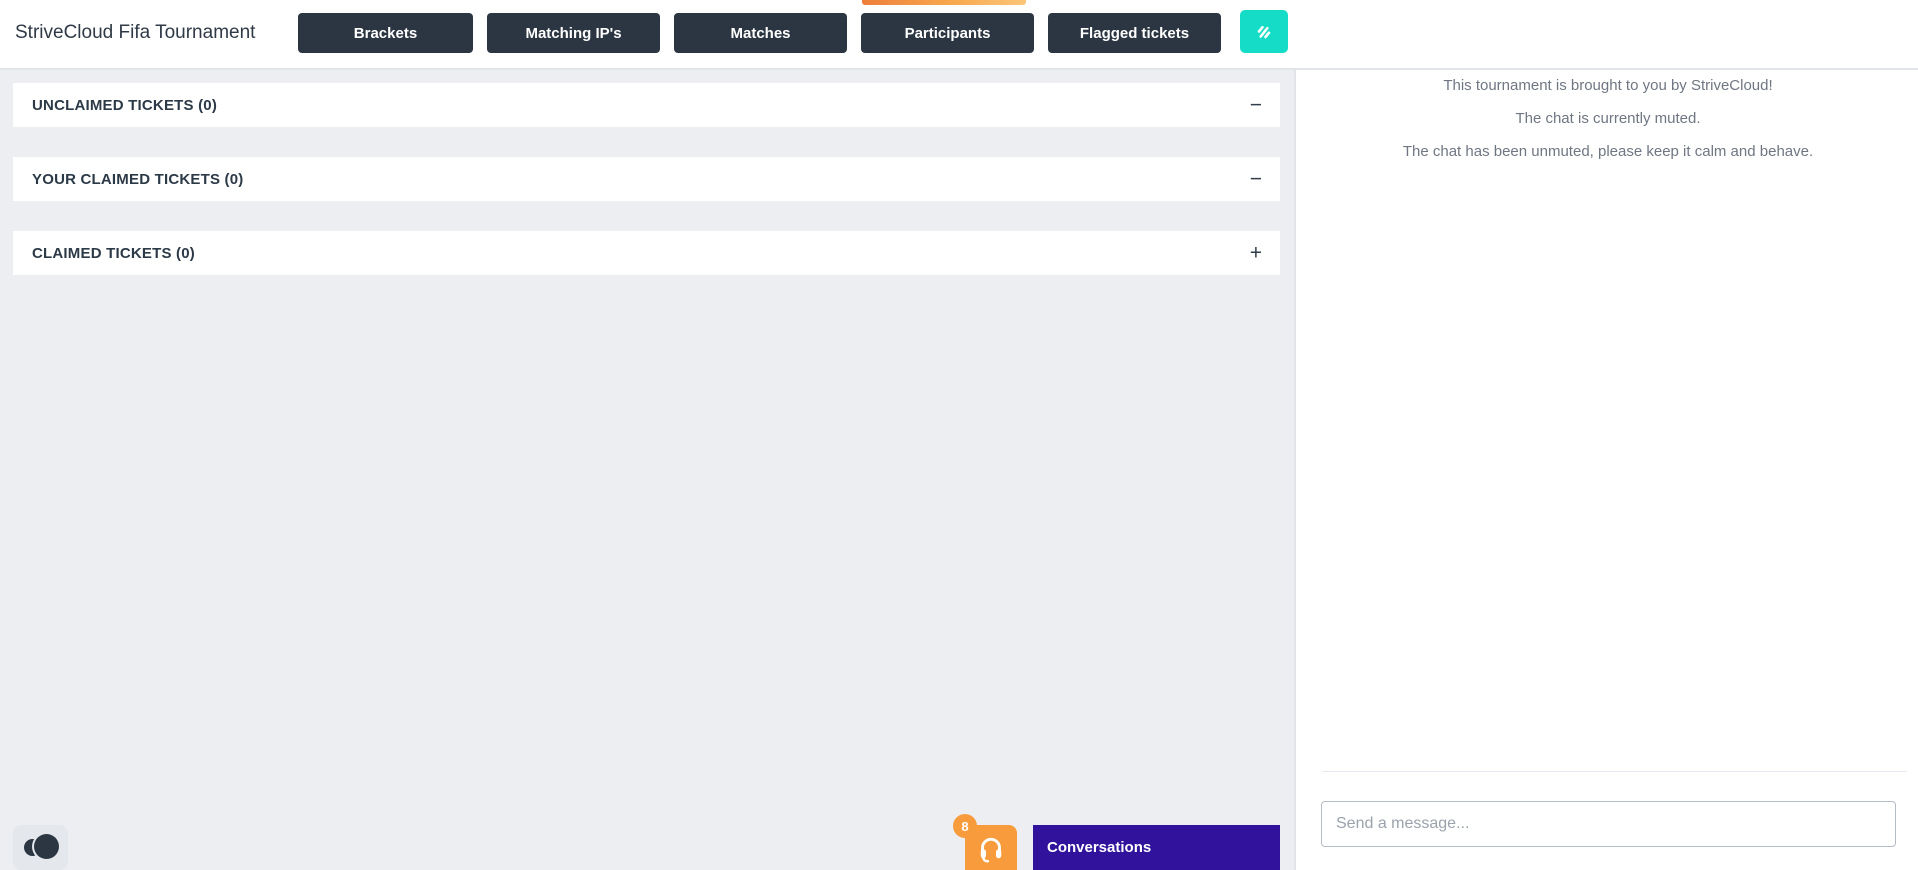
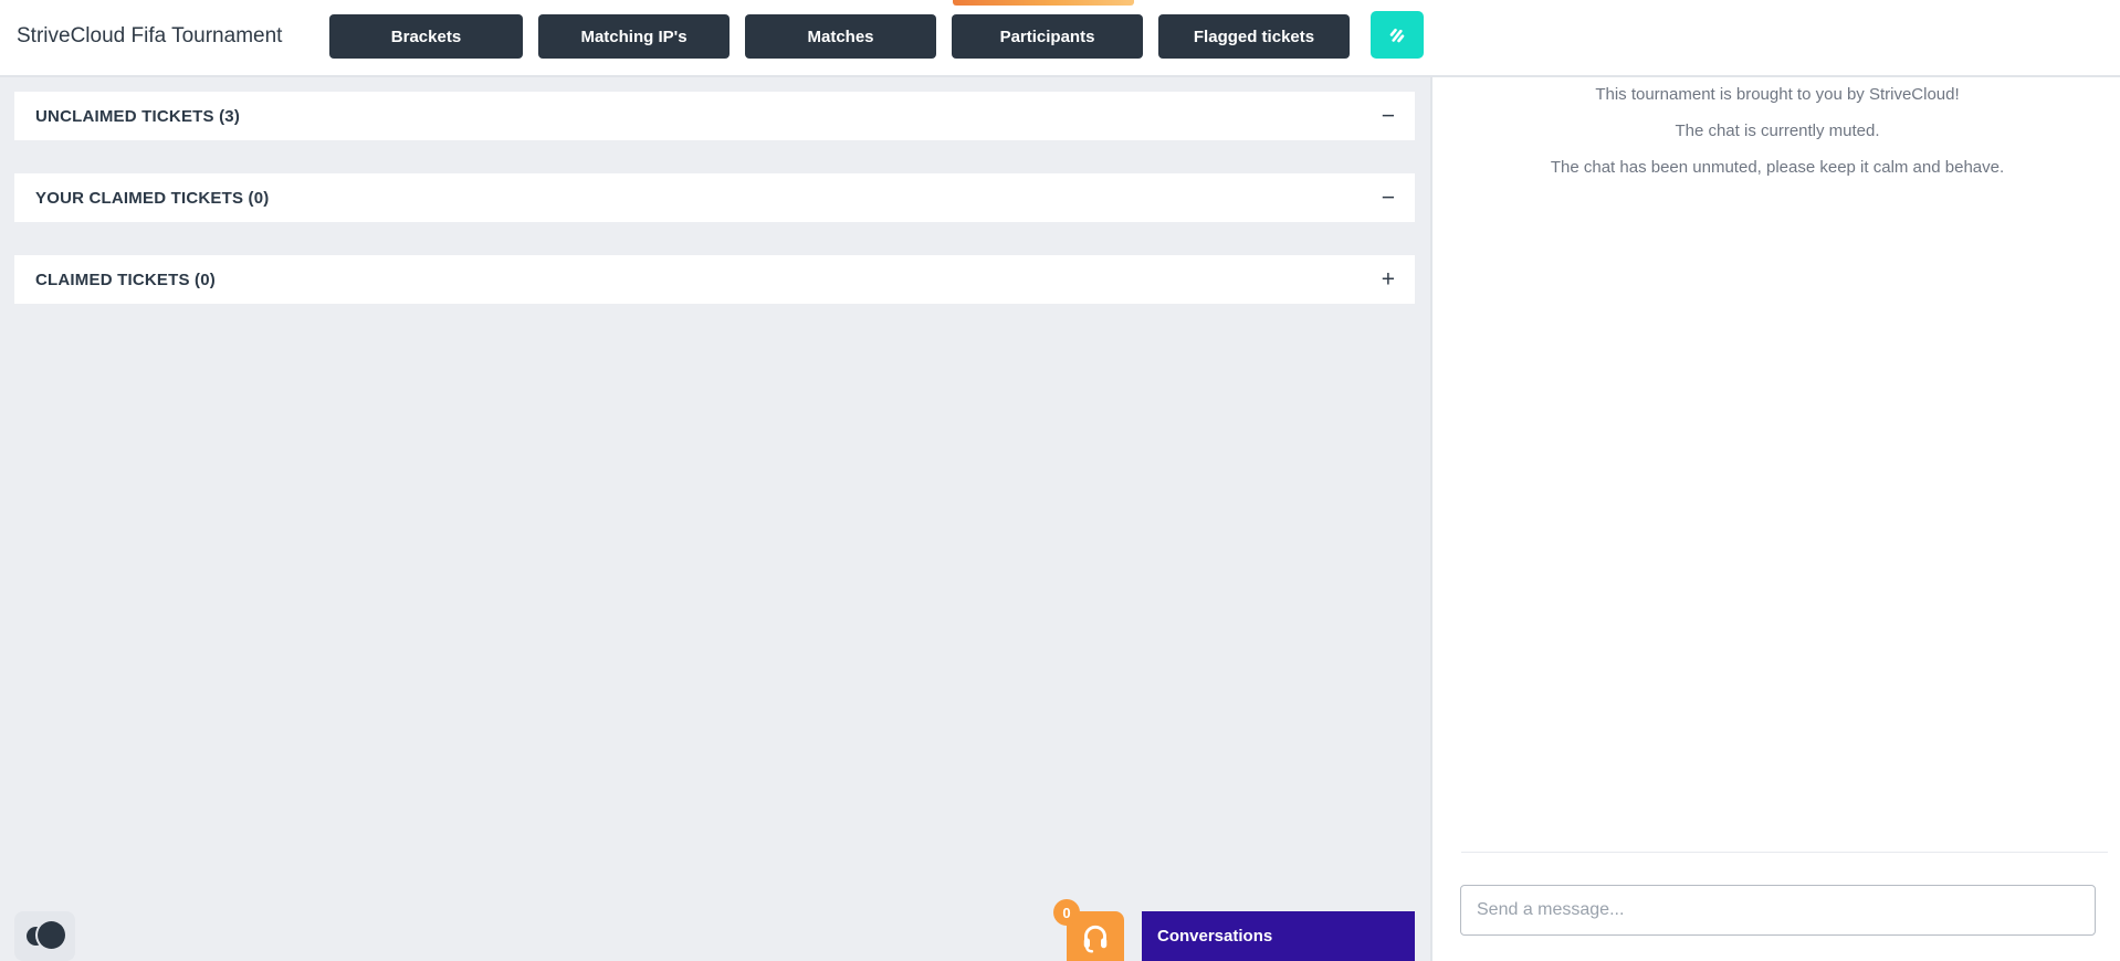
  StriveCloud Fifa Tournament
  Brackets
  Matching IP's
  Matches
  Participants
  Flagged tickets
- UNCLAIMED TICKETS (0)
+ UNCLAIMED TICKETS (3)
  −
  YOUR CLAIMED TICKETS (0)
  −
  CLAIMED TICKETS (0)
  +
- 8
+ 0
  Conversations
  This tournament is brought to you by StriveCloud!
  The chat is currently muted.
  The chat has been unmuted, please keep it calm and behave.
  Send a message...
